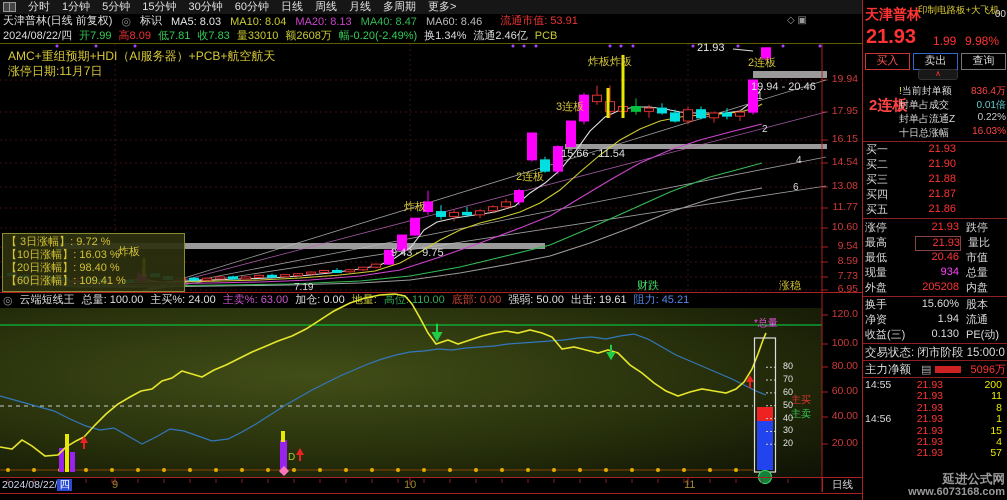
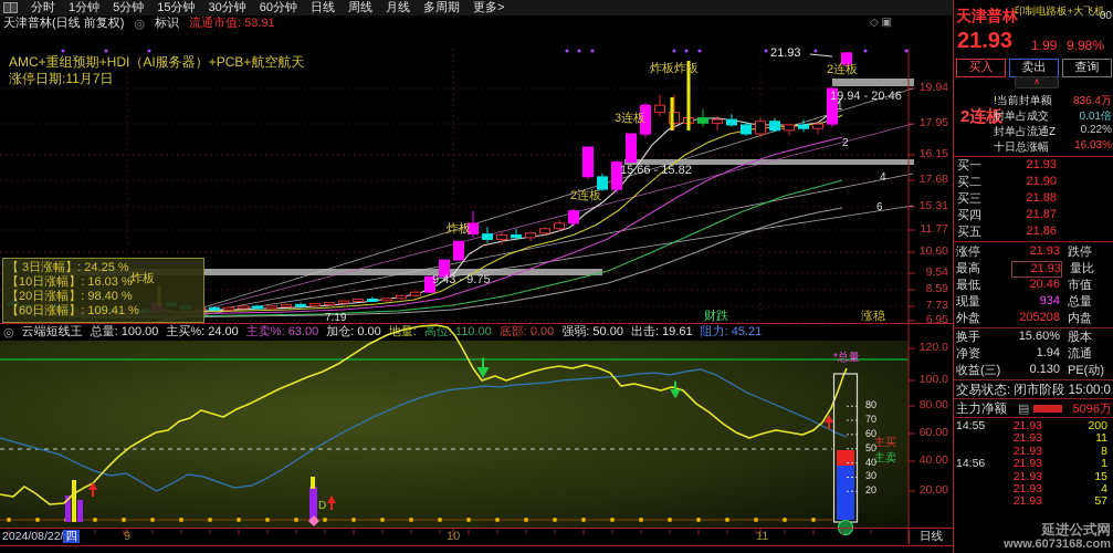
  分时
  1分钟
  5分钟
  15分钟
  30分钟
  60分钟
  日线
  周线
  月线
  多周期
  更多>
  天津普林(日线 前复权)
  ◎
  标识
- MA5: 8.03 MA10: 8.04 MA20: 8.13 MA40: 8.47 MA60: 8.46
  流通市值: 53.91
- 2024/08/22/四
- 开7.99 高8.09 低7.81 收7.83 量33010 额2608万 幅-0.20(-2.49%) 换1.34% 流通2.46亿 PCB
  ◎
  云端短线王 总量: 100.00 主买%: 24.00 主卖%: 63.00 加仓: 0.00 量: 高位: 110.00 底部: 0.00 强弱: 50.00 出击: 19.61 阻力: 45.21
- 【 3日涨幅】: 9.72 %
+ 【 3日涨幅】: 24.25 %
  【10日涨幅】: 16.03 %
  【20日涨幅】: 98.40 %
  【60日涨幅】: 109.41 %
  AMC+重组预期+HDI（AI服务器）+PCB+航空航天
  涨停日期:11月7日
  炸板
  炸板
  2连板
  3连板
  炸板炸板
  2连板
  21.93
  19.94 - 20.46
- 15.66 - 11.54
+ 15.66 - 15.82
  9.43 - 9.75
  7.19
  1
  2
  4
  6
  财跌
  涨稳
  ◇ ▣
  *总量
  主买
  主卖
  D
  19.94
  17.95
  16.15
- 14.54
+ 17.68
- 13.08
+ 15.31
  11.77
  10.60
  9.54
  8.59
  7.73
  6.95
  120.0
  100.0
  80.00
  60.00
  40.00
  20.00
  80
  70
  60
  50
  40
  30
  20
  2024/08/22/ 四
  日线
  9
  10
  11
  天津普林
  印制电路板+大飞机
  00
  21.93
  1.99
  9.98%
  买入
  卖出
  查询
  ∧
  2连板
  !当前封单额
  836.4万
  封单占成交
  0.01倍
  封单占流通Z
  0.22%
  十日总涨幅
  16.03%
  买一
  21.93
  买二
  21.90
  买三
  21.88
  买四
  21.87
  买五
  21.86
  涨停
  21.93
  跌停
  最高
  21.93
  量比
  最低
  20.46
  市值
  现量
  934
  总量
  外盘
  205208
  内盘
  换手
  15.60%
  股本
  净资
  1.94
  流通
  收益(三)
  0.130
  PE(动)
  交易状态: 闭市阶段 15:00:0
  主力净额
  ▤
  5096万
  14:55
  21.93
  200
  21.93
  11
  21.93
  8
  14:56
  21.93
  1
  21.93
  15
  21.93
  4
  21.93
  57
  延进公式网
  www.6073168.com
